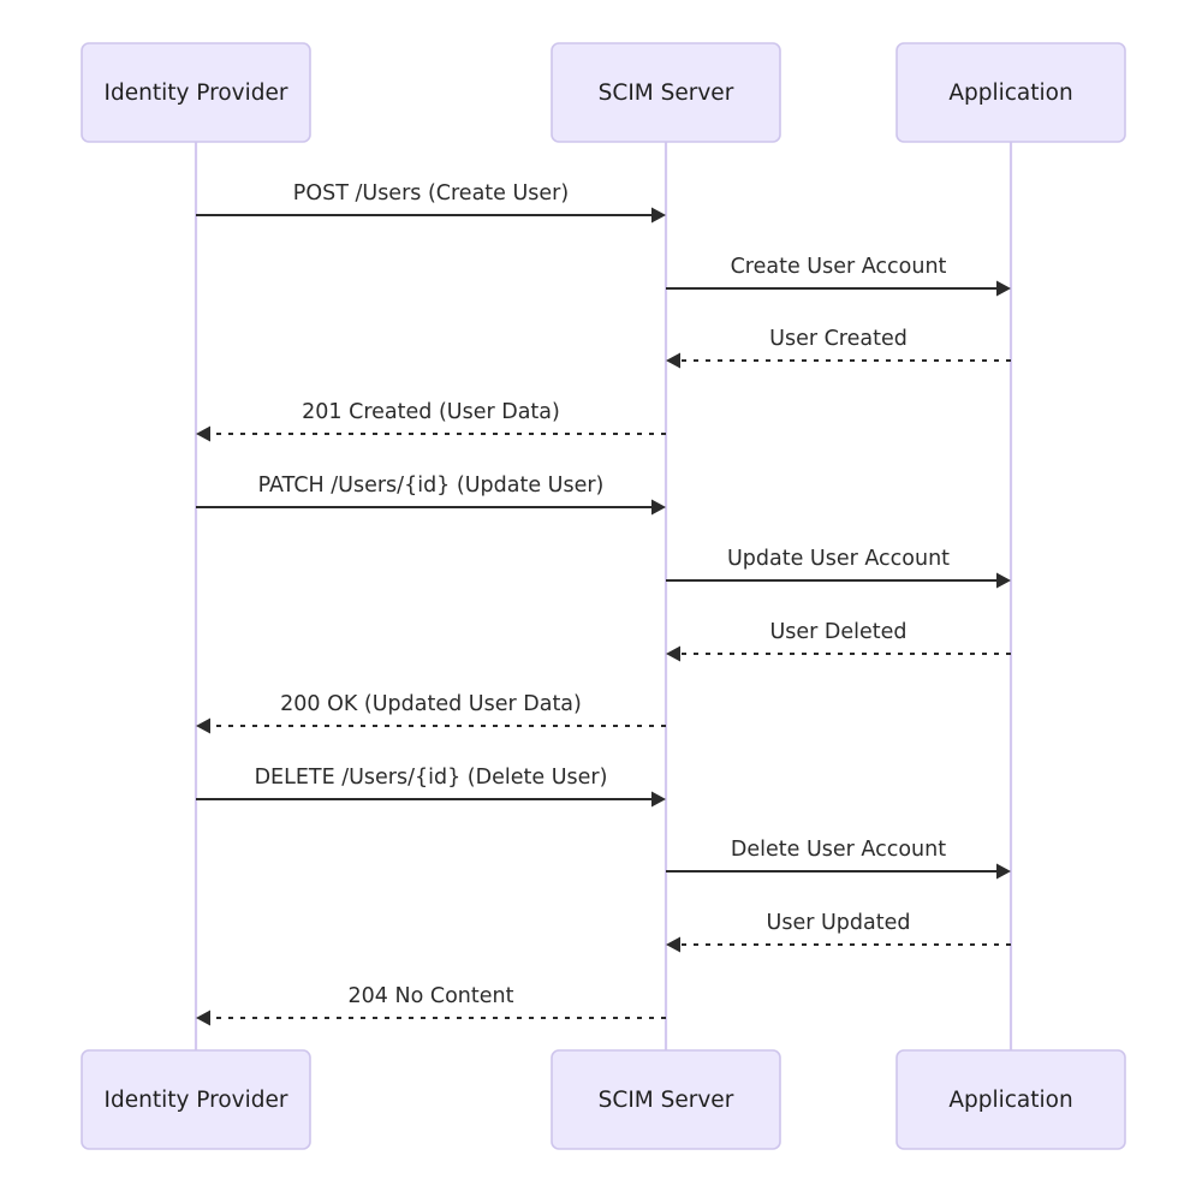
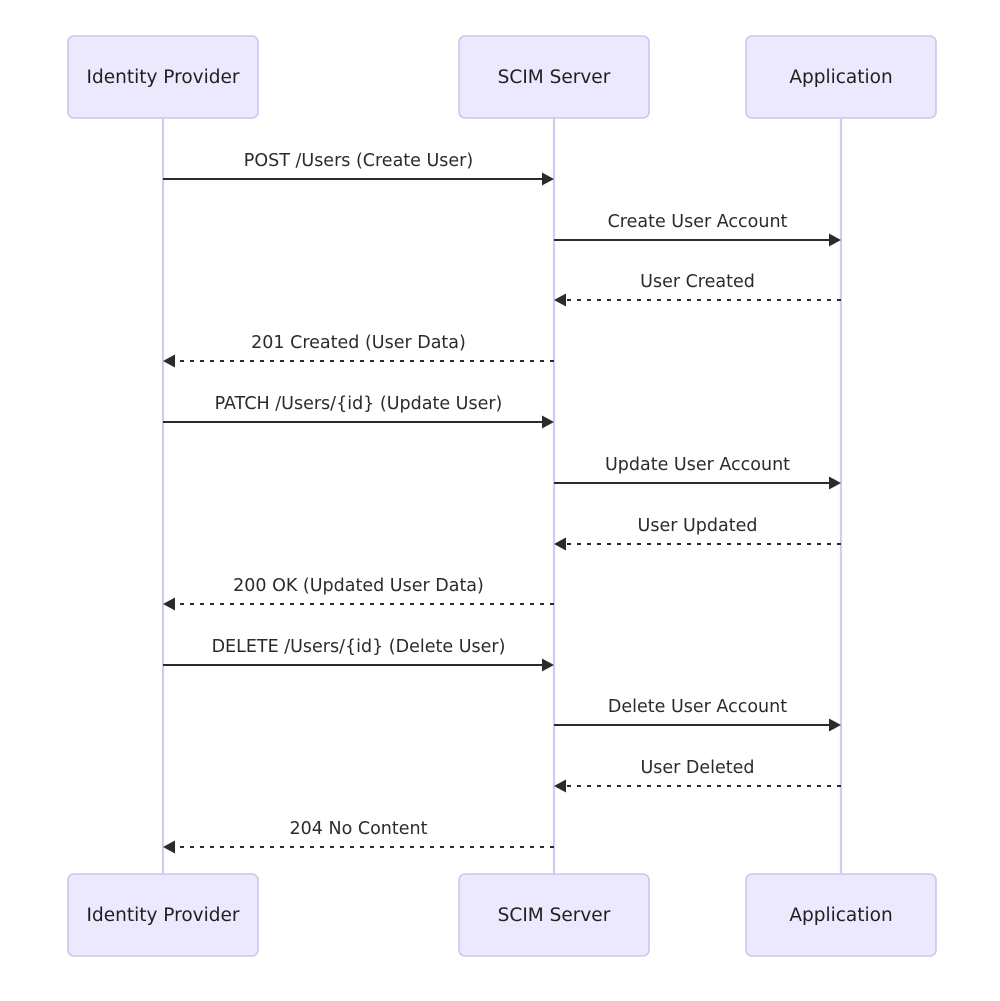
  POST /Users (Create User)
  Create User Account
  User Created
  201 Created (User Data)
  PATCH /Users/{id} (Update User)
  Update User Account
- User Deleted
+ User Updated
  200 OK (Updated User Data)
  DELETE /Users/{id} (Delete User)
  Delete User Account
- User Updated
+ User Deleted
  204 No Content
  Identity Provider
  SCIM Server
  Application
  Identity Provider
  SCIM Server
  Application
